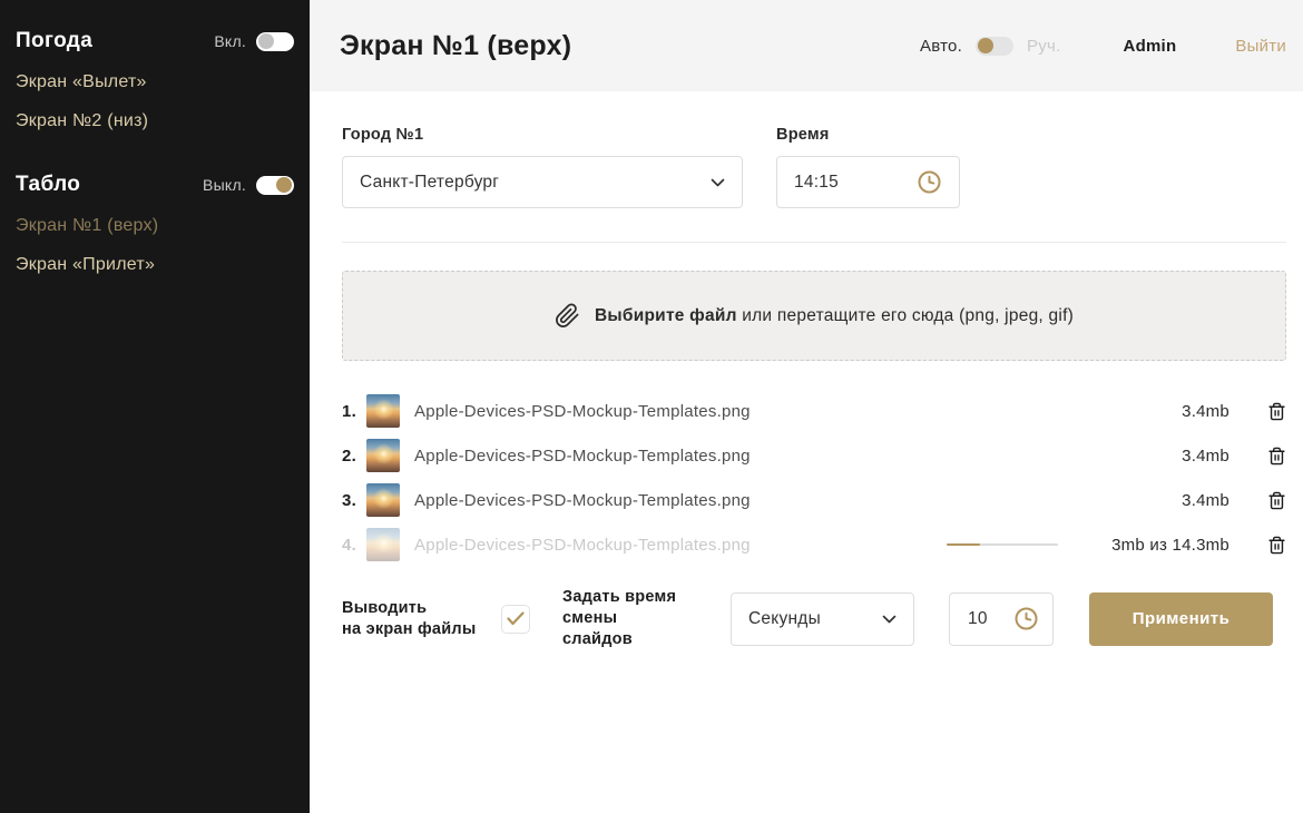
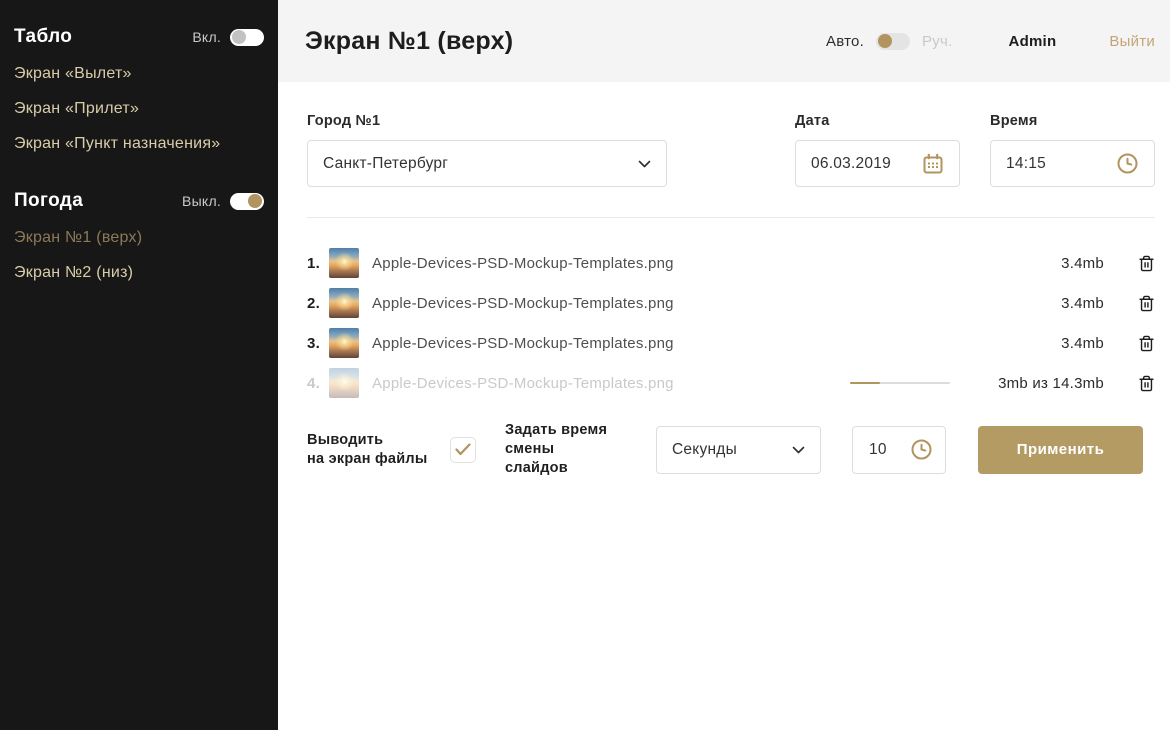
- Погода
+ Табло
  Вкл.
  Экран «Вылет»
- Экран №2 (низ)
+ Экран «Прилет»
+ Экран «Пункт назначения»
- Табло
+ Погода
  Выкл.
  Экран №1 (верх)
- Экран «Прилет»
+ Экран №2 (низ)
  Экран №1 (верх)
  Авто.
  Руч.
  Admin
  Выйти
  Город №1
  Санкт-Петербург
+ Дата
+ 06.03.2019
  Время
  14:15
- Выбирите файл или перетащите его сюда (png, jpeg, gif)
  1.
  Apple-Devices-PSD-Mockup-Templates.png
  3.4mb
  2.
  Apple-Devices-PSD-Mockup-Templates.png
  3.4mb
  3.
  Apple-Devices-PSD-Mockup-Templates.png
  3.4mb
  4.
  Apple-Devices-PSD-Mockup-Templates.png
  3mb из 14.3mb
  Выводить
  на экран файлы
  Задать время смены
  слайдов
  Секунды
  10
  Применить
